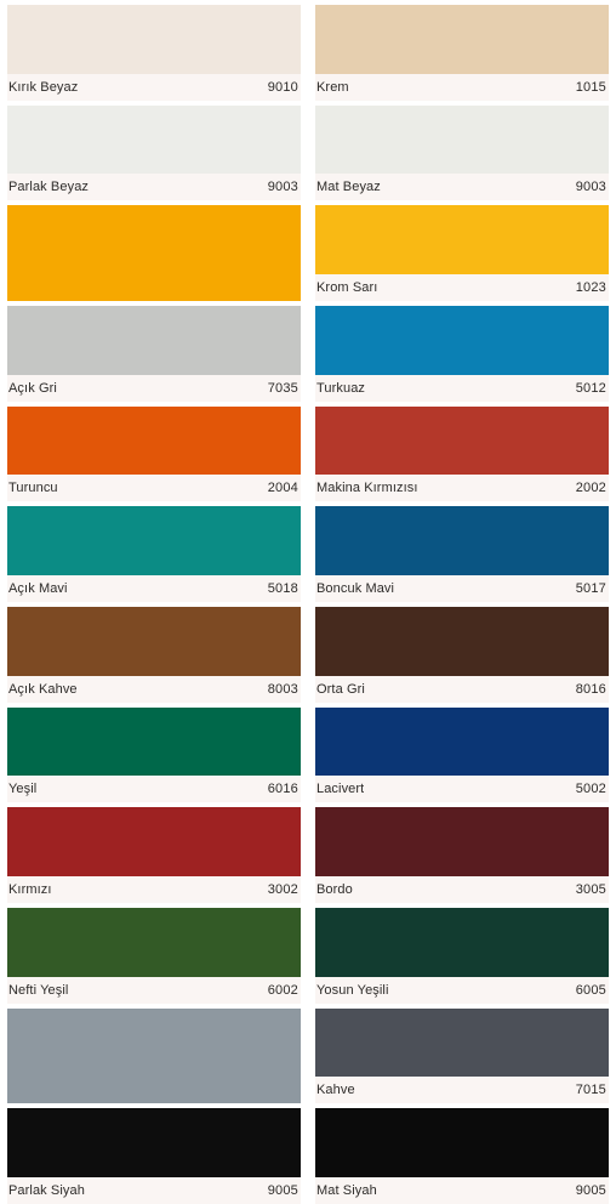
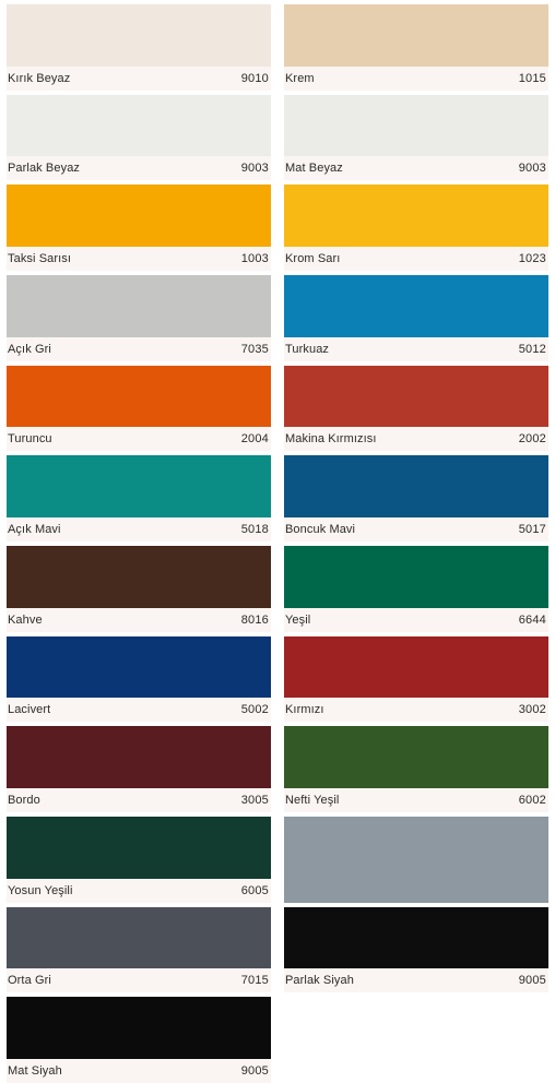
  Kırık Beyaz
  9010
  Krem
  1015
  Parlak Beyaz
  9003
  Mat Beyaz
  9003
+ Taksi Sarısı
+ 1003
  Krom Sarı
  1023
  Açık Gri
  7035
  Turkuaz
  5012
  Turuncu
  2004
  Makina Kırmızısı
  2002
  Açık Mavi
  5018
  Boncuk Mavi
  5017
- Açık Kahve
- 8003
- Orta Gri
+ Kahve
  8016
  Yeşil
- 6016
+ 6644
  Lacivert
  5002
  Kırmızı
  3002
  Bordo
  3005
  Nefti Yeşil
  6002
  Yosun Yeşili
  6005
- Kahve
+ Orta Gri
  7015
  Parlak Siyah
  9005
  Mat Siyah
  9005
